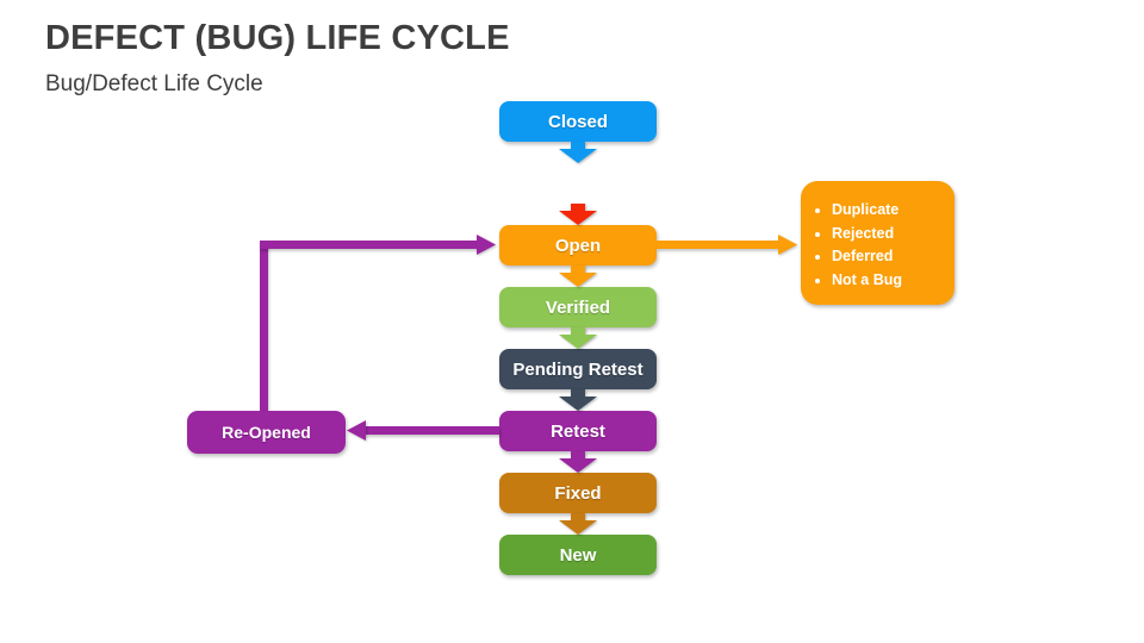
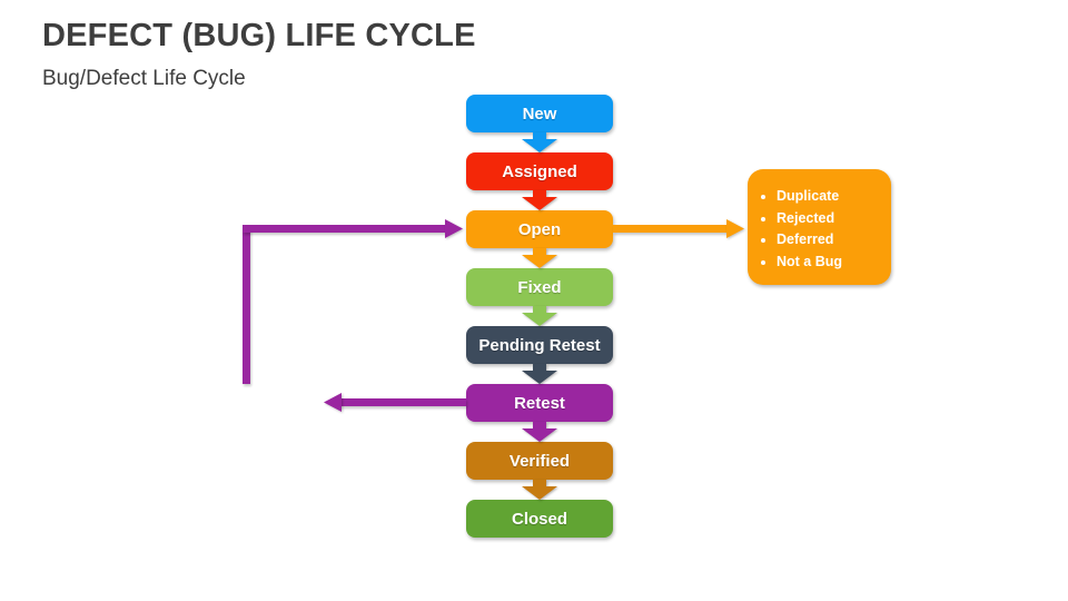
  DEFECT (BUG) LIFE CYCLE
  Bug/Defect Life Cycle
- Closed
+ New
+ Assigned
  Open
- Verified
+ Fixed
  Pending Retest
  Retest
- Fixed
+ Verified
- New
+ Closed
  Duplicate
  Rejected
  Deferred
  Not a Bug
- Re-Opened
